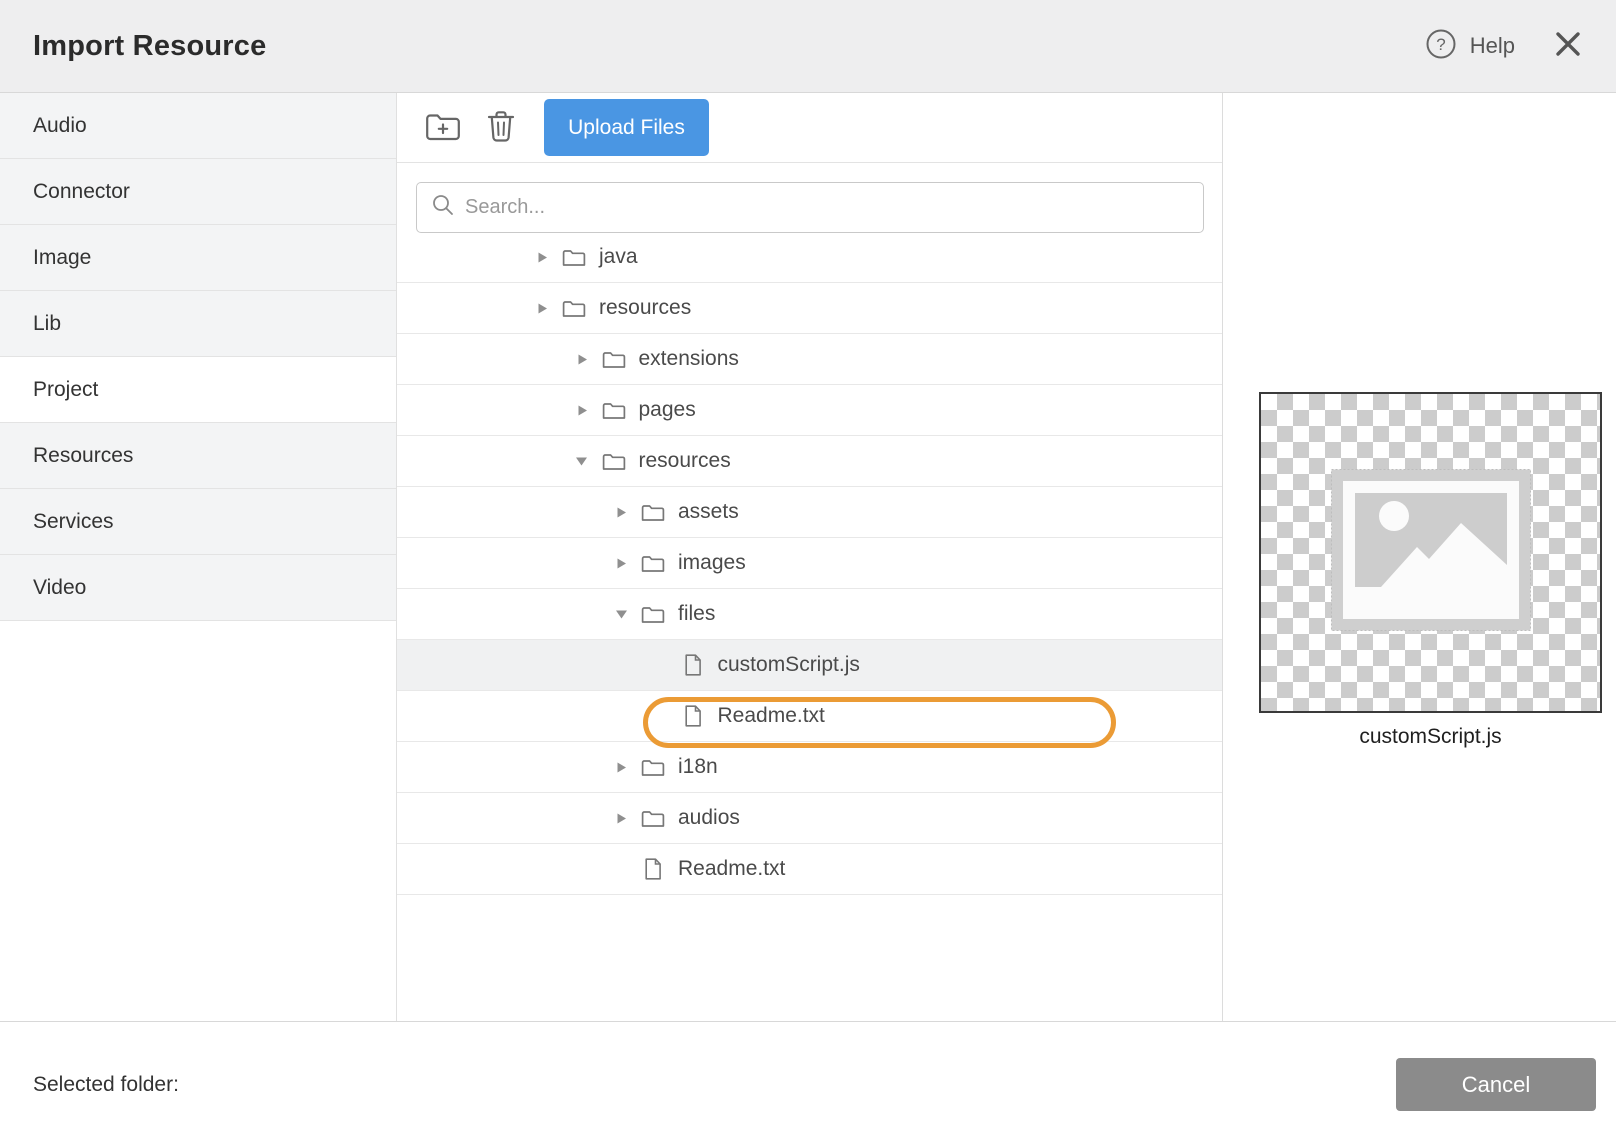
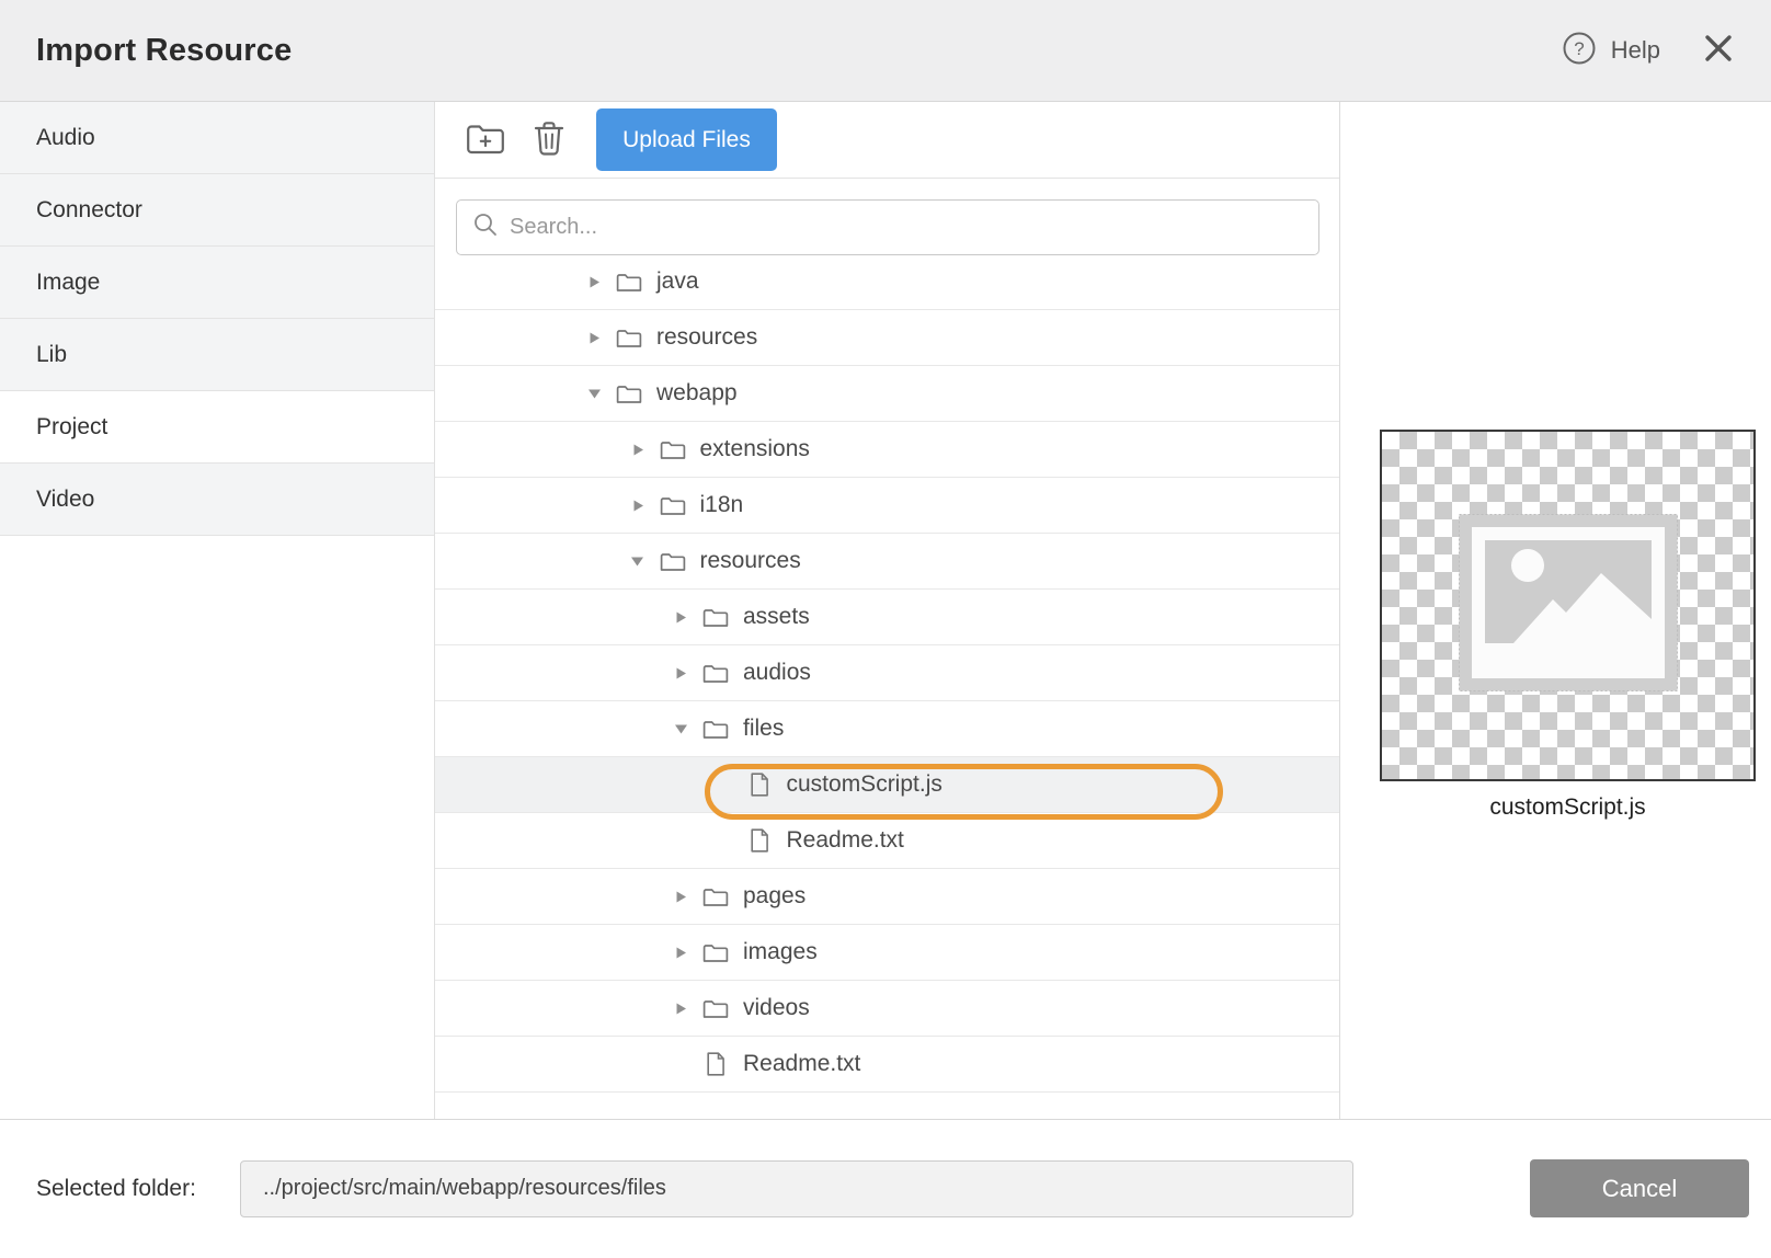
  Import Resource
  ?
  Help
  Audio
  Connector
  Image
  Lib
  Project
- Resources
- Services
  Video
  Upload Files
  Search...
  java
  resources
+ webapp
  extensions
- pages
+ i18n
  resources
  assets
- images
+ audios
  files
  customScript.js
  Readme.txt
- i18n
+ pages
- audios
+ images
+ videos
  Readme.txt
  customScript.js
  Selected folder:
+ ../project/src/main/webapp/resources/files
  Cancel
